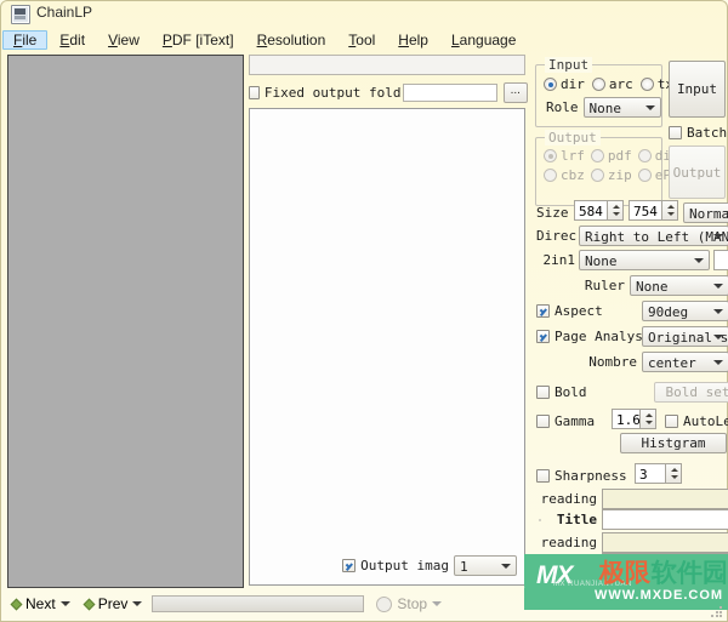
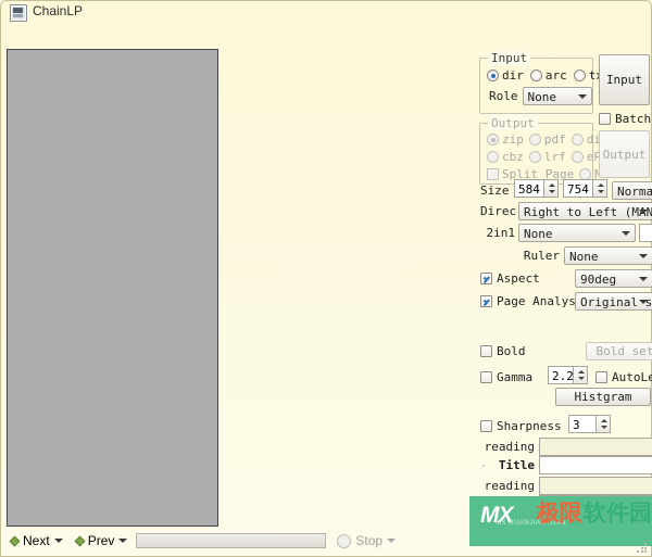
  ChainLP
- File
- Edit
- View
- PDF [iText]
- Resolution
- Tool
- Help
- Language
- Fixed output fold
- ...
- Output imag
- 1
  Input
  dir
  arc
  Role
  None
  Output
- lrf
+ zip
  pdf
  cbz
- zip
+ lrf
+ Split Page
  Input
  Batch
  Output
  Size
  584
  754
  Norma
  Direc
  Right to Left (MAN
  2in1
  None
  Ruler
  None
  Aspect
  90deg
  Page Analys
  Original s
- Nombre
- center
  Bold
  Bold set
  Gamma
- 1.6
+ 2.2
  Histgram
  Sharpness
  3
  reading
  Title
  reading
  Next
  Prev
  Stop
  MX
  极限
  软件园
- WWW.MXDE.COM
